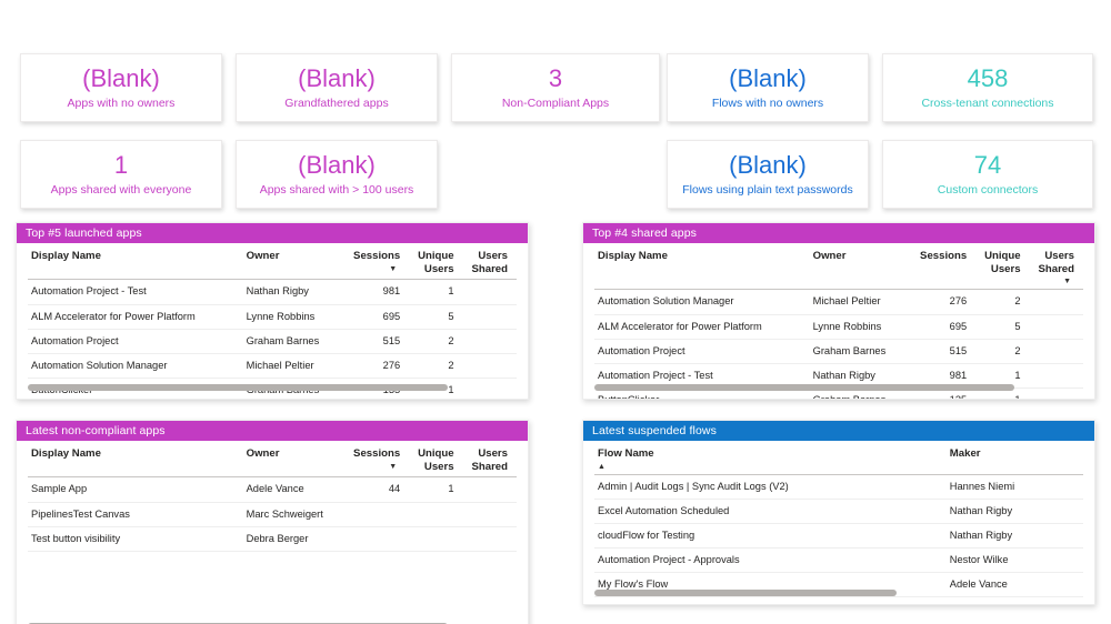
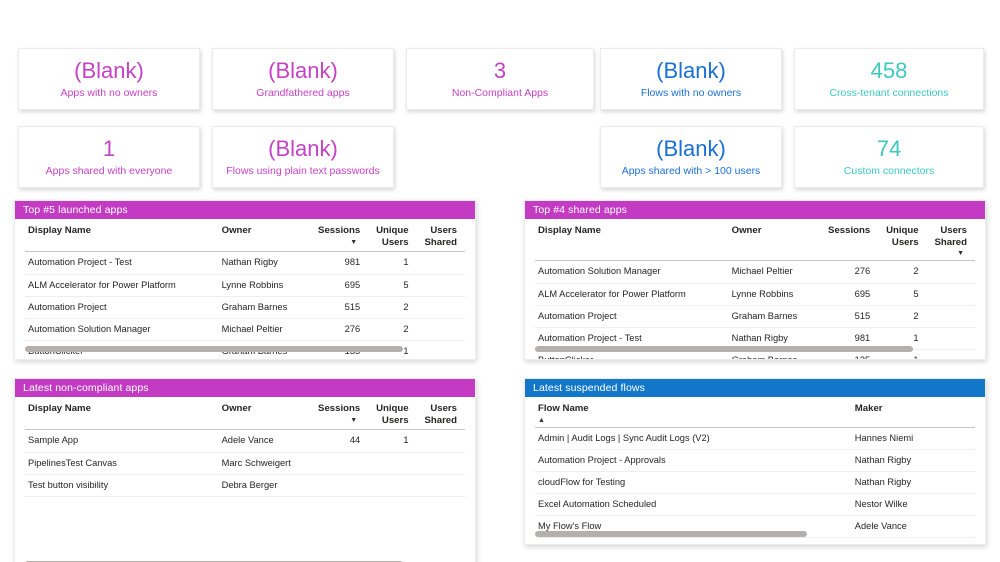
  (Blank)
  Apps with no owners
  (Blank)
  Grandfathered apps
  3
  Non-Compliant Apps
  (Blank)
  Flows with no owners
  458
  Cross-tenant connections
  1
  Apps shared with everyone
  (Blank)
- Apps shared with > 100 users
+ Flows using plain text passwords
  (Blank)
- Flows using plain text passwords
+ Apps shared with > 100 users
  74
  Custom connectors
  Top #5 launched apps
  Display Name	Owner	Sessions	Unique Users	Users Shared
  Automation Project - Test	Nathan Rigby	981	1
  ALM Accelerator for Power Platform	Lynne Robbins	695	5
  Automation Project	Graham Barnes	515	2
  Automation Solution Manager	Michael Peltier	276	2
  Top #4 shared apps
  Display Name	Owner	Sessions	Unique Users	Users Shared
  Automation Solution Manager	Michael Peltier	276	2
  ALM Accelerator for Power Platform	Lynne Robbins	695	5
  Automation Project	Graham Barnes	515	2
  Automation Project - Test	Nathan Rigby	981	1
  Latest non-compliant apps
  Display Name	Owner	Sessions	Unique Users	Users Shared
  Sample App	Adele Vance	44	1
  PipelinesTest Canvas	Marc Schweigert
  Test button visibility	Debra Berger
  Latest suspended flows
  Flow Name	Maker
  Admin | Audit Logs | Sync Audit Logs (V2)	Hannes Niemi
- Excel Automation Scheduled	Nathan Rigby
+ Automation Project - Approvals	Nathan Rigby
  cloudFlow for Testing	Nathan Rigby
- Automation Project - Approvals	Nestor Wilke
+ Excel Automation Scheduled	Nestor Wilke
  My Flow's Flow	Adele Vance
